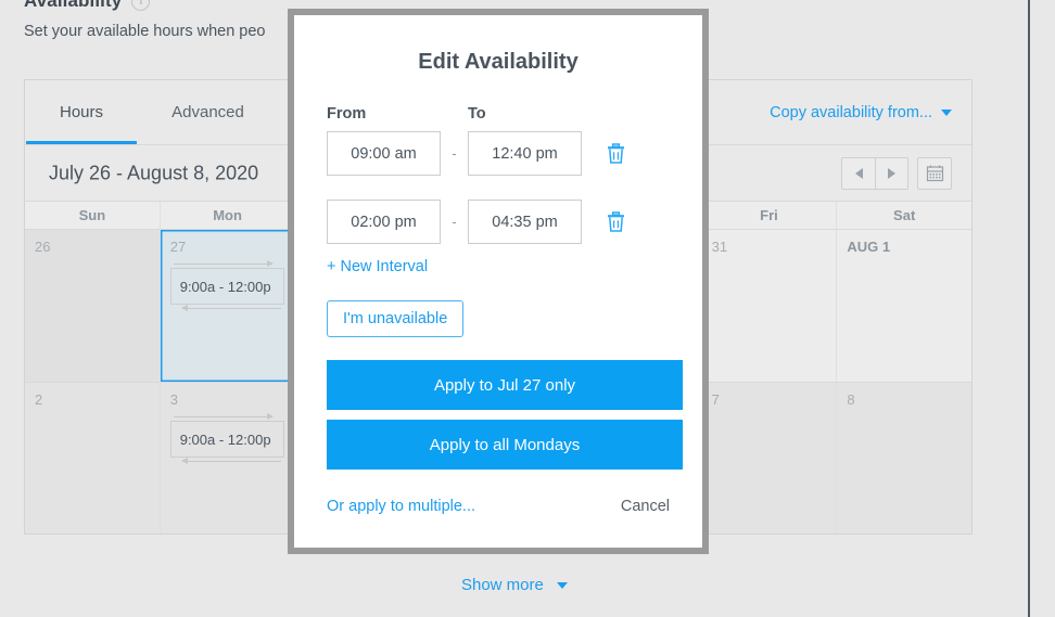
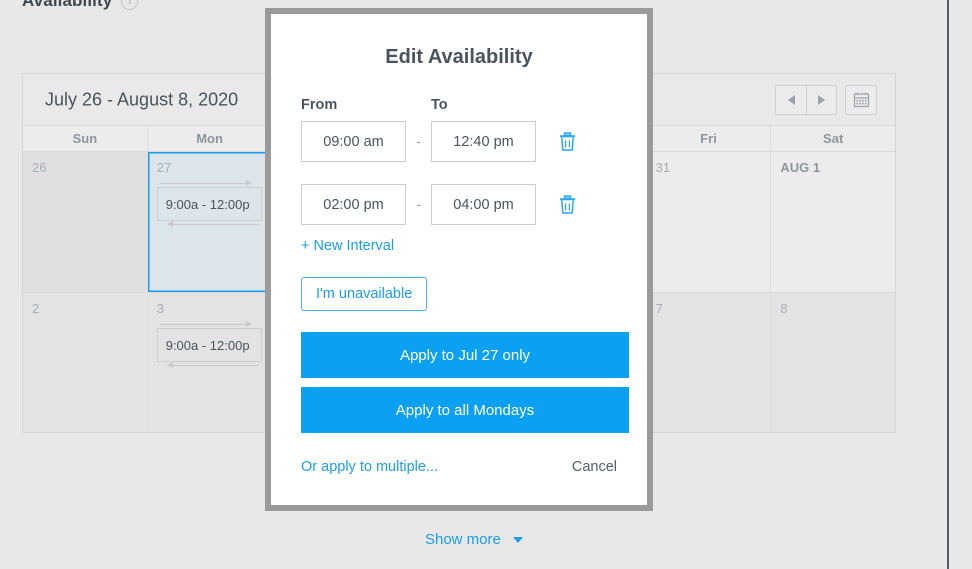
  Availability
  i
- Set your available hours when peo
- Hours
- Advanced
- Copy availability from...
  July 26 - August 8, 2020
  Sun
  Mon
  Fri
  Sat
  26
  27
  9:00a - 12:00p
  31
  AUG 1
  2
  3
  9:00a - 12:00p
  7
  8
  Show more
  Edit Availability
  From
  To
  09:00 am
  -
  12:40 pm
  02:00 pm
  -
- 04:35 pm
+ 04:00 pm
  + New Interval
  I'm unavailable
  Apply to Jul 27 only
  Apply to all Mondays
  Or apply to multiple...
  Cancel
